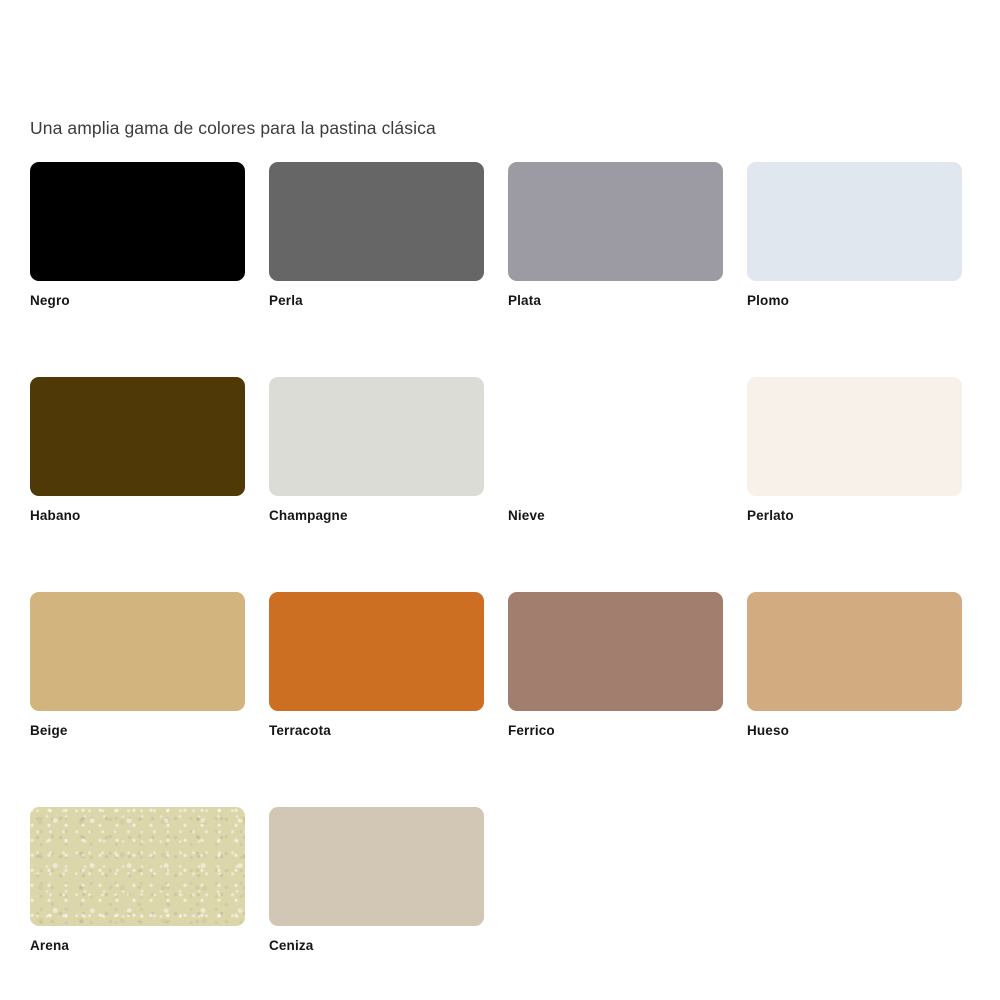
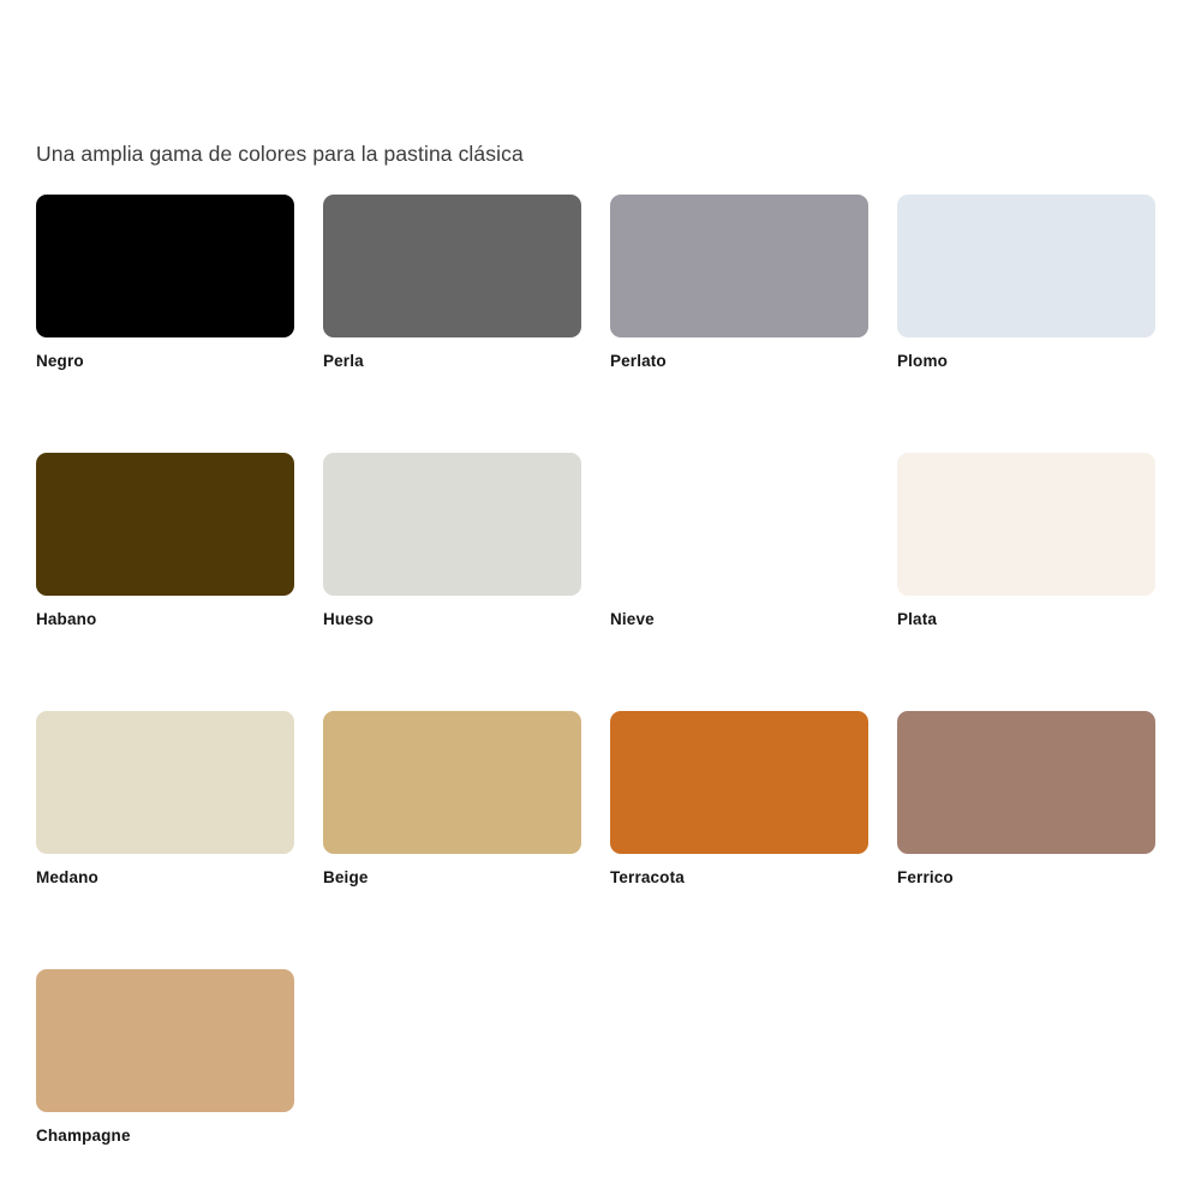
  Una amplia gama de colores para la pastina clásica
  Negro
  Perla
- Plata
+ Perlato
  Plomo
  Habano
- Champagne
+ Hueso
  Nieve
- Perlato
+ Plata
+ Medano
  Beige
  Terracota
  Ferrico
- Hueso
+ Champagne
- Arena
- Ceniza
